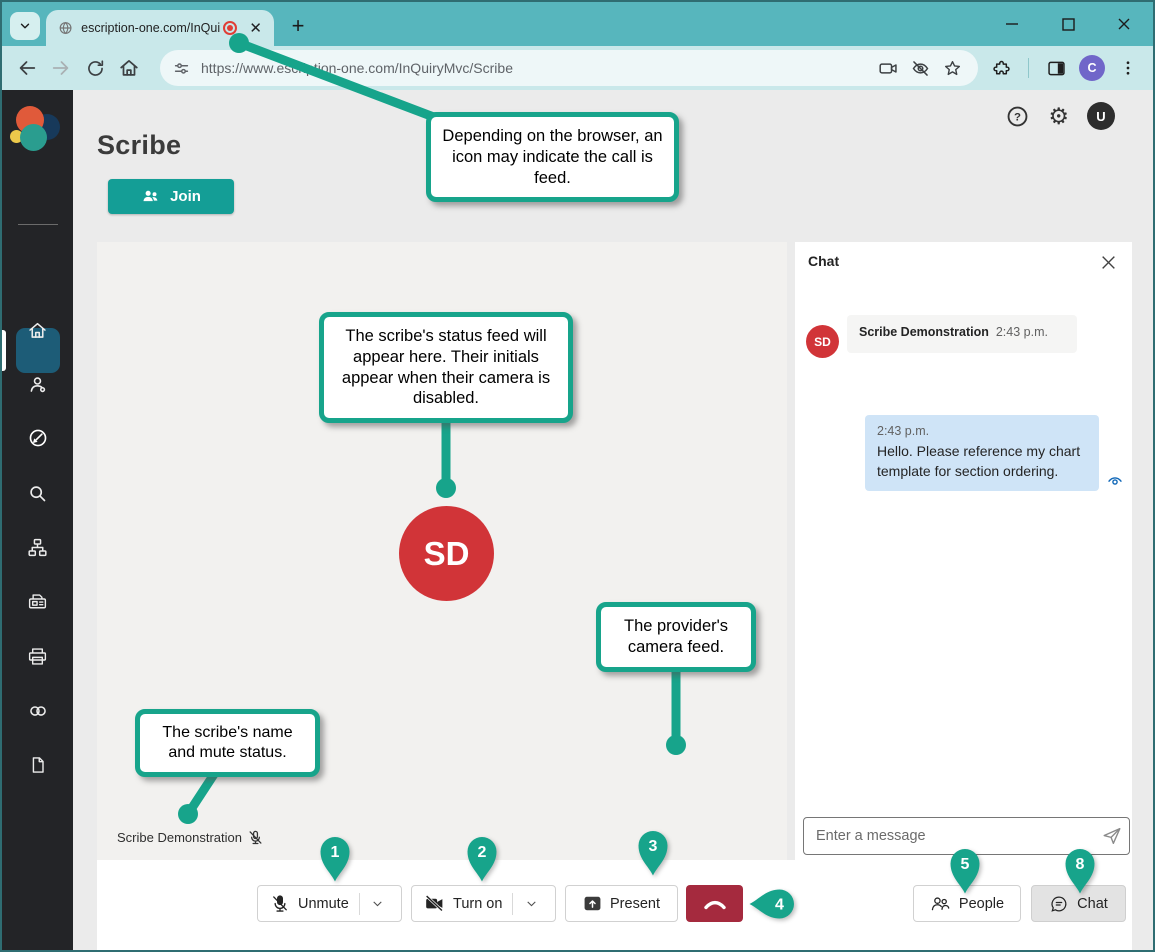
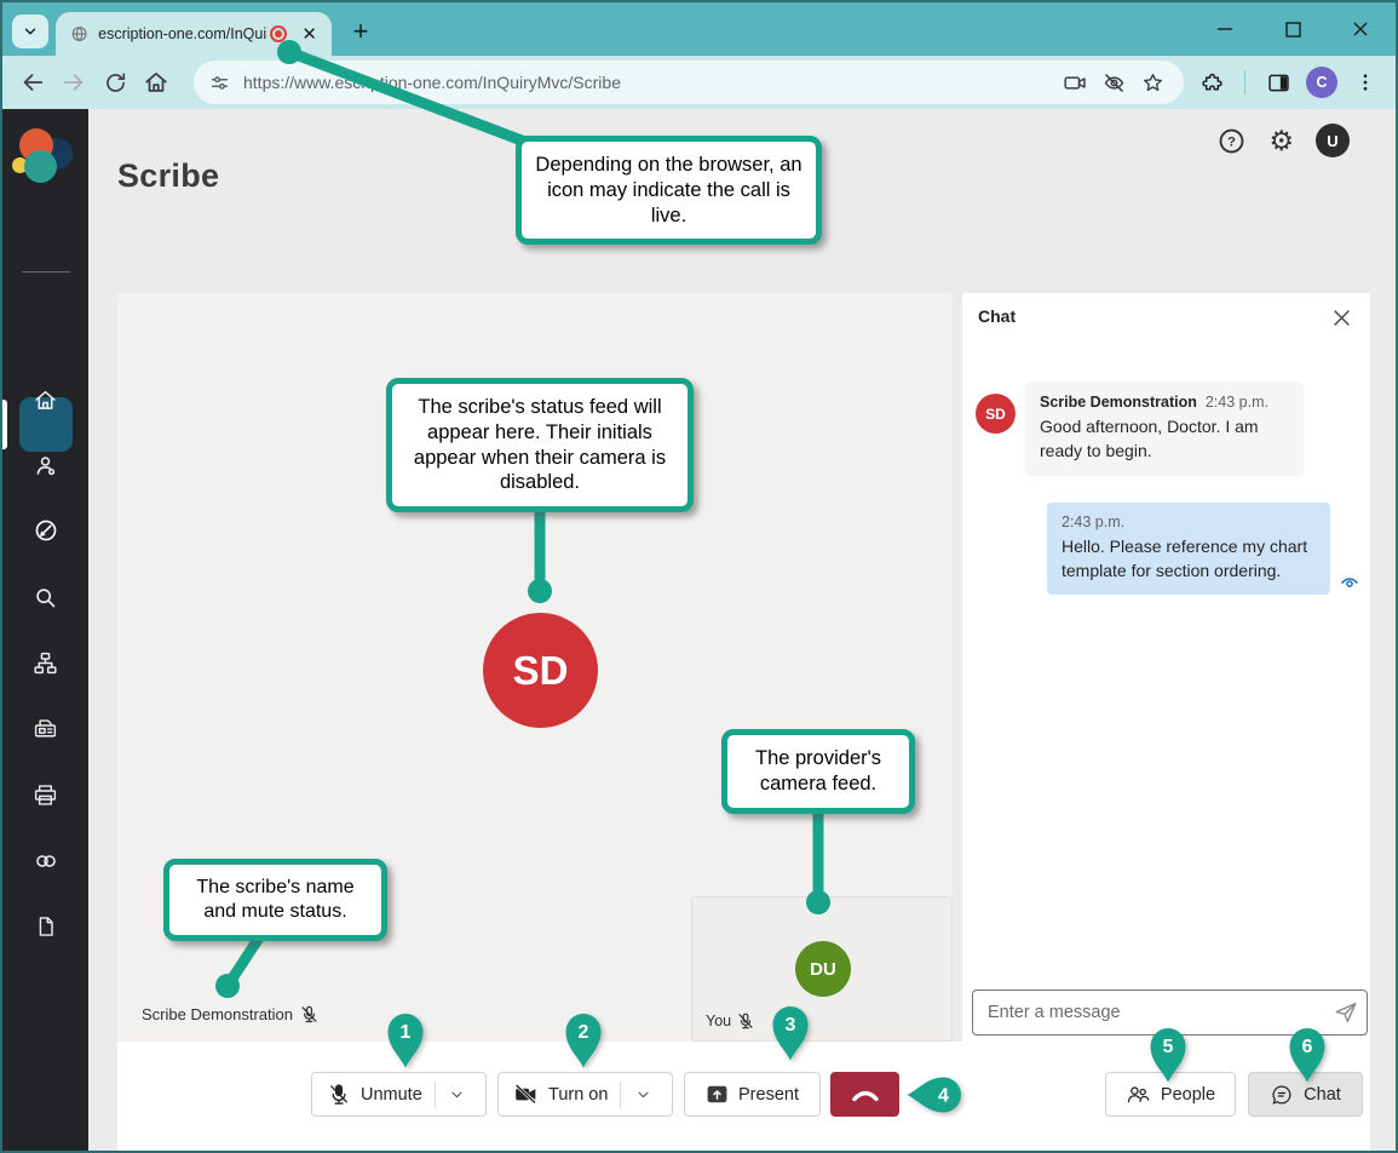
  escription-one.com/InQui
  ✕
  +
  https://www.esion-one.com/InQuiryMvc/Scribe
  C
  Scribe
  ?
  ⚙
  U
- Join
  SD
  Scribe Demonstration
+ DU
+ You
  Chat
  SD
  Scribe Demonstration 2:43 p.m.
+ Good afternoon, Doctor. I am ready to begin.
  2:43 p.m.
  Hello. Please reference my chart template for section ordering.
  Enter a message
  Unmute
  Turn on
  Present
  People
  Chat
- Depending on the browser, an icon may indicate the call is feed.
+ Depending on the browser, an icon may indicate the call is live.
  The scribe's status feed will appear here. Their initials appear when their camera is disabled.
  The provider's camera feed.
  The scribe's name and mute status.
  1
  2
  3
  4
  5
- 8
+ 6
